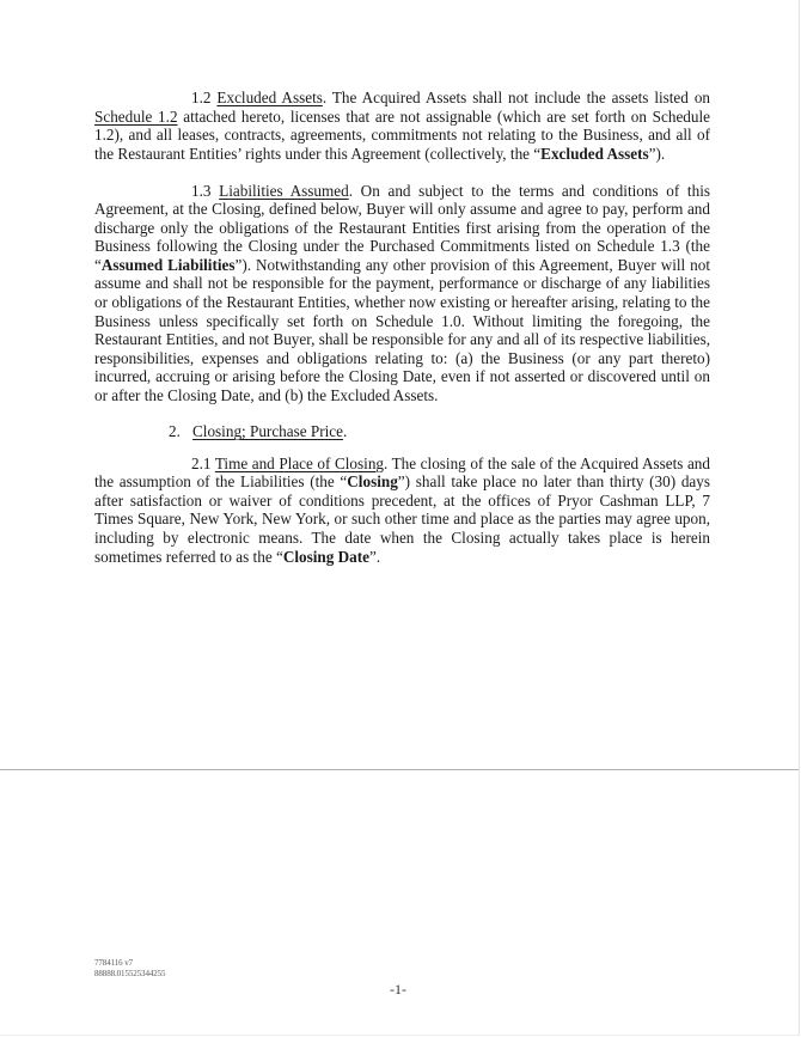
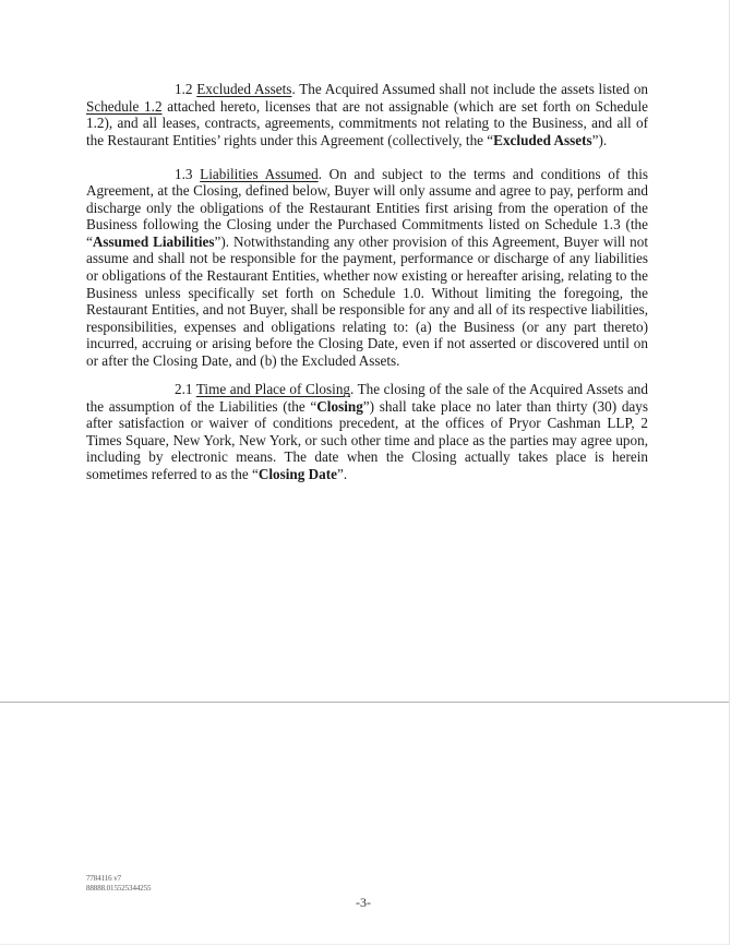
- 1.2 Excluded Assets. The Acquired Assets shall not include the assets listed on Schedule 1.2 attached hereto, licenses that are not assignable (which are set forth on Schedule 1.2), and all leases, contracts, agreements, commitments not relating to the Business, and all of the Restaurant Entities’ rights under this Agreement (collectively, the “Excluded Assets”).
+ 1.2 Excluded Assets. The Acquired Assumed shall not include the assets listed on Schedule 1.2 attached hereto, licenses that are not assignable (which are set forth on Schedule 1.2), and all leases, contracts, agreements, commitments not relating to the Business, and all of the Restaurant Entities’ rights under this Agreement (collectively, the “Excluded Assets”).
  1.3 Liabilities Assumed. On and subject to the terms and conditions of this Agreement, at the Closing, defined below, Buyer will only assume and agree to pay, perform and discharge only the obligations of the Restaurant Entities first arising from the operation of the Business following the Closing under the Purchased Commitments listed on Schedule 1.3 (the “Assumed Liabilities”). Notwithstanding any other provision of this Agreement, Buyer will not assume and shall not be responsible for the payment, performance or discharge of any liabilities or obligations of the Restaurant Entities, whether now existing or hereafter arising, relating to the Business unless specifically set forth on Schedule 1.0. Without limiting the foregoing, the Restaurant Entities, and not Buyer, shall be responsible for any and all of its respective liabilities, responsibilities, expenses and obligations relating to: (a) the Business (or any part thereto) incurred, accruing or arising before the Closing Date, even if not asserted or discovered until on or after the Closing Date, and (b) the Excluded Assets.
- 2. Closing; Purchase Price.
- 2.1 Time and Place of Closing. The closing of the sale of the Acquired Assets and the assumption of the Liabilities (the “Closing”) shall take place no later than thirty (30) days after satisfaction or waiver of conditions precedent, at the offices of Pryor Cashman LLP, 7 Times Square, New York, New York, or such other time and place as the parties may agree upon, including by electronic means. The date when the Closing actually takes place is herein sometimes referred to as the “Closing Date”.
+ 2.1 Time and Place of Closing. The closing of the sale of the Acquired Assets and the assumption of the Liabilities (the “Closing”) shall take place no later than thirty (30) days after satisfaction or waiver of conditions precedent, at the offices of Pryor Cashman LLP, 2 Times Square, New York, New York, or such other time and place as the parties may agree upon, including by electronic means. The date when the Closing actually takes place is herein sometimes referred to as the “Closing Date”.
  7784116 v7
  88888.015525344255
- -1-
+ -3-
